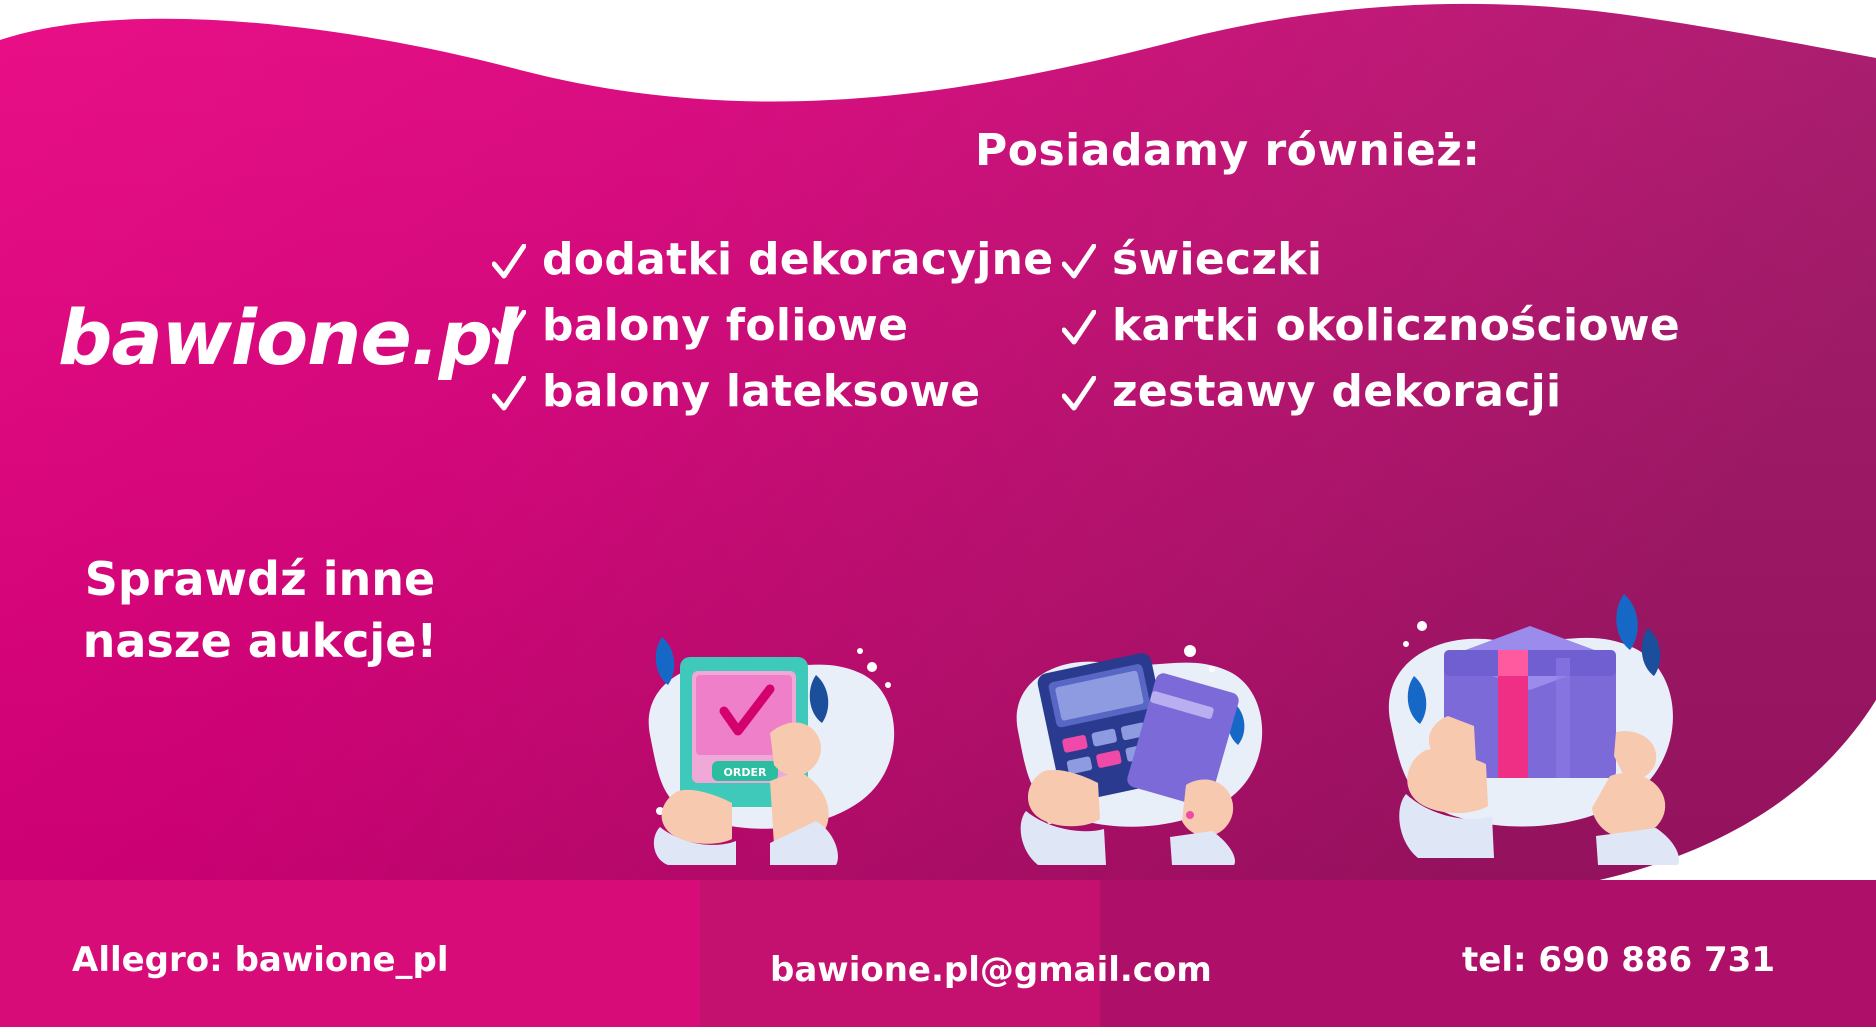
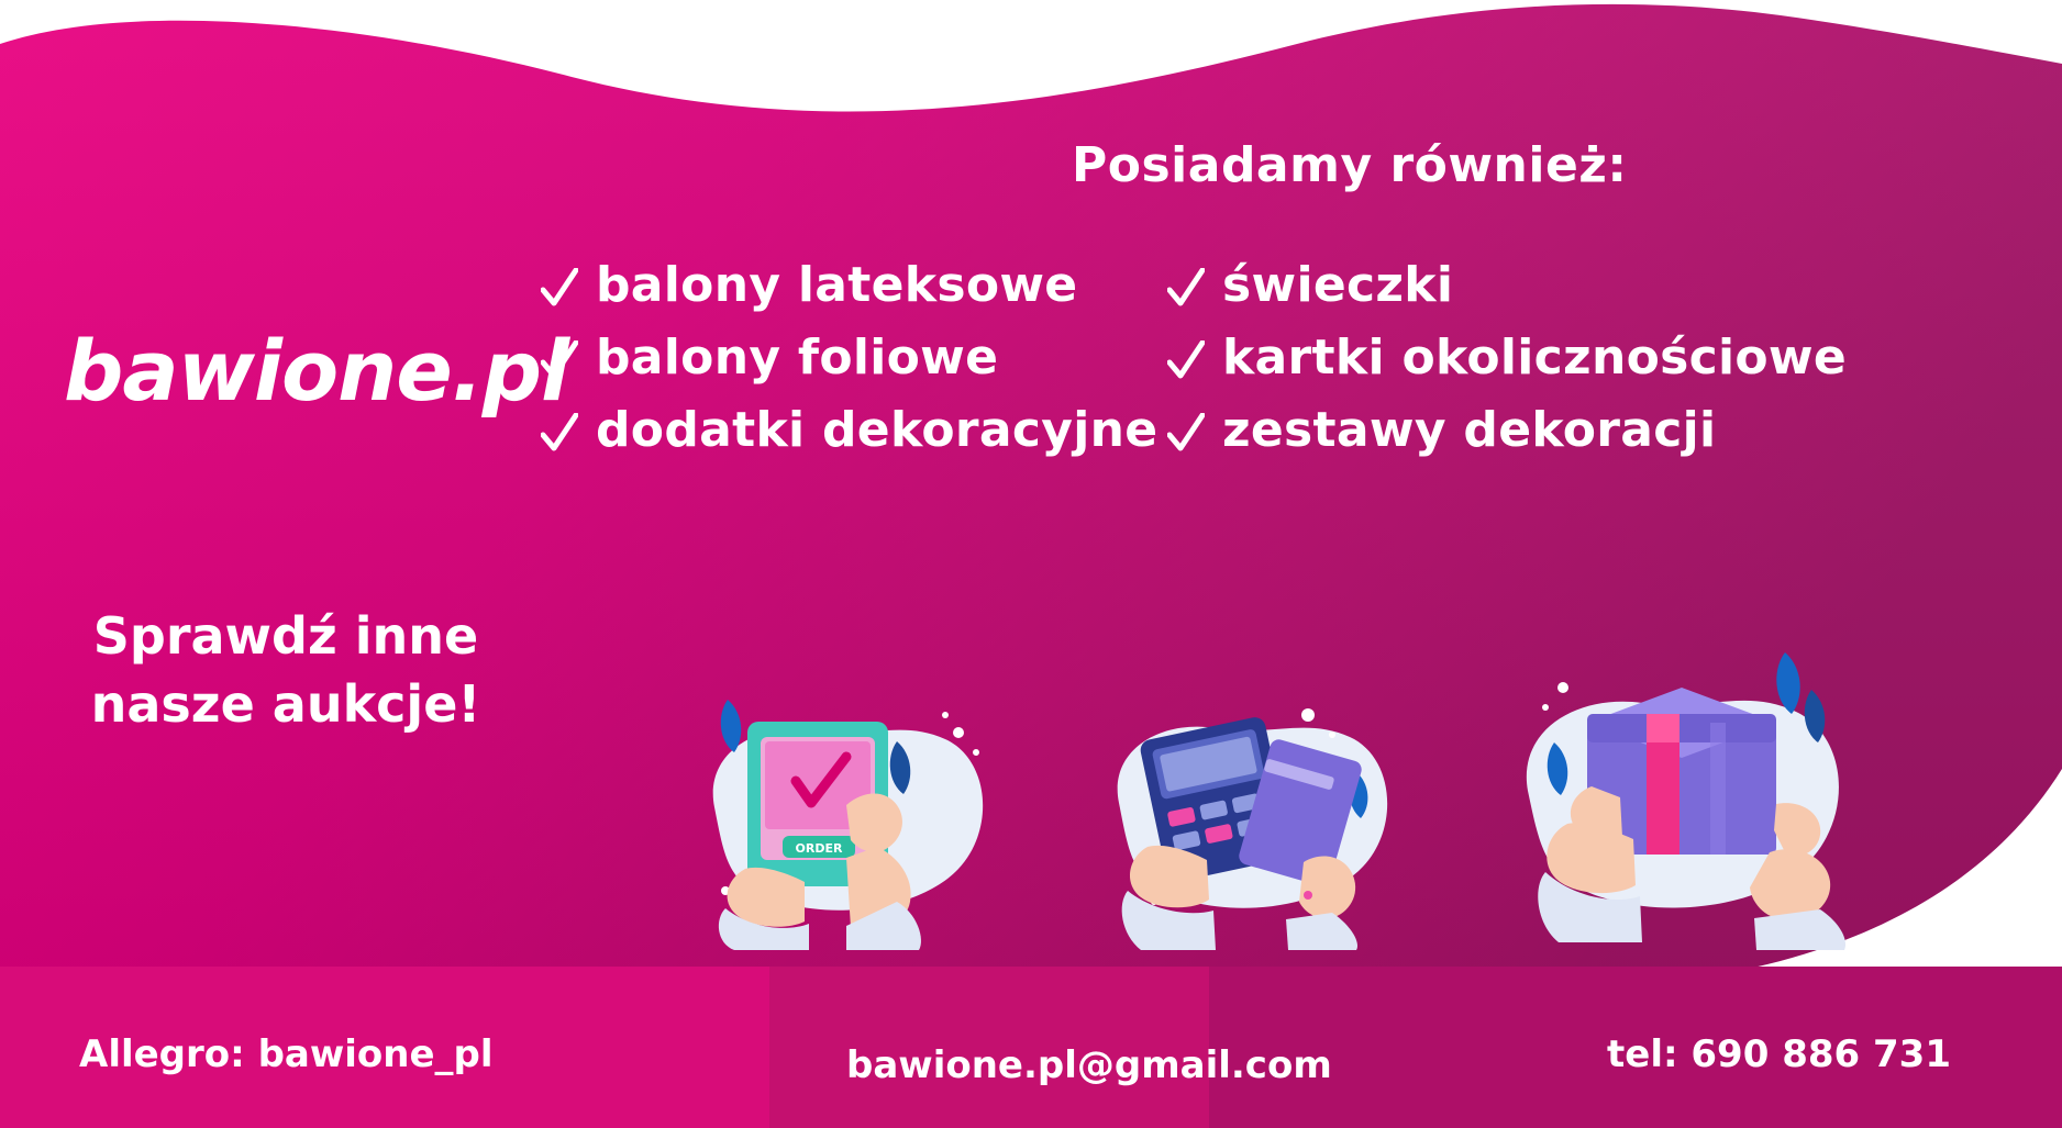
  bawione.p
  Sprawdź inne
  nasze aukcje!
  Posiadamy również:
- dodatki dekoracyjne
+ balony lateksowe
  balony foliowe
- balony lateksowe
+ dodatki dekoracyjne
  świeczki
  kartki okolicznościowe
  zestawy dekoracji
  ORDER
  Allegro: bawione_pl
  bawione.pl@gmail.com
  tel: 690 886 731
